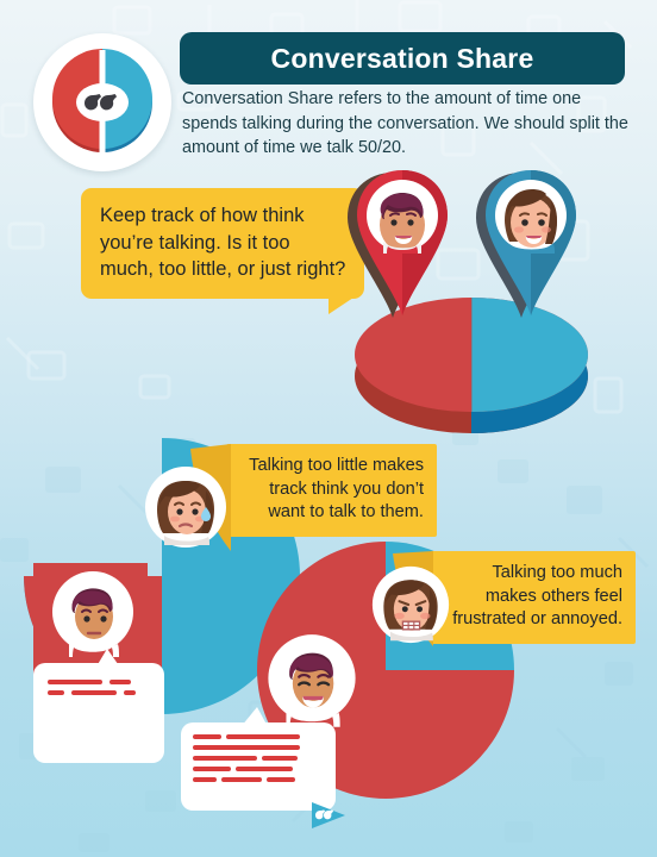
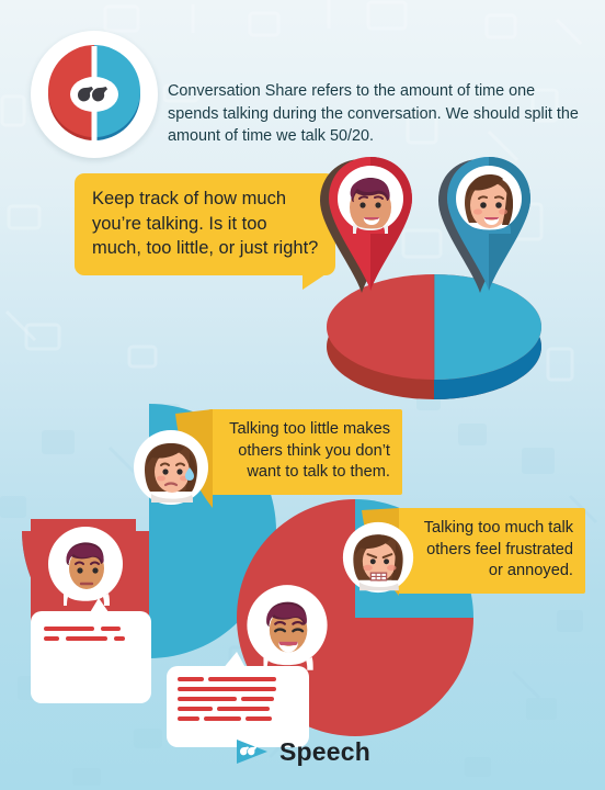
- Conversation Share
  Conversation Share refers to the amount of time one spends talking during the conversation. We should split the amount of time we talk 50/20.
- Keep track of how think you’re talking. Is it too much, too little, or just right?
+ Keep track of how much you’re talking. Is it too much, too little, or just right?
- Talking too little makes track think you don’t want to talk to them.
+ Talking too little makes others think you don’t want to talk to them.
- Talking too much makes others feel frustrated or annoyed.
+ Talking too much talk others feel frustrated or annoyed.
+ Speech
